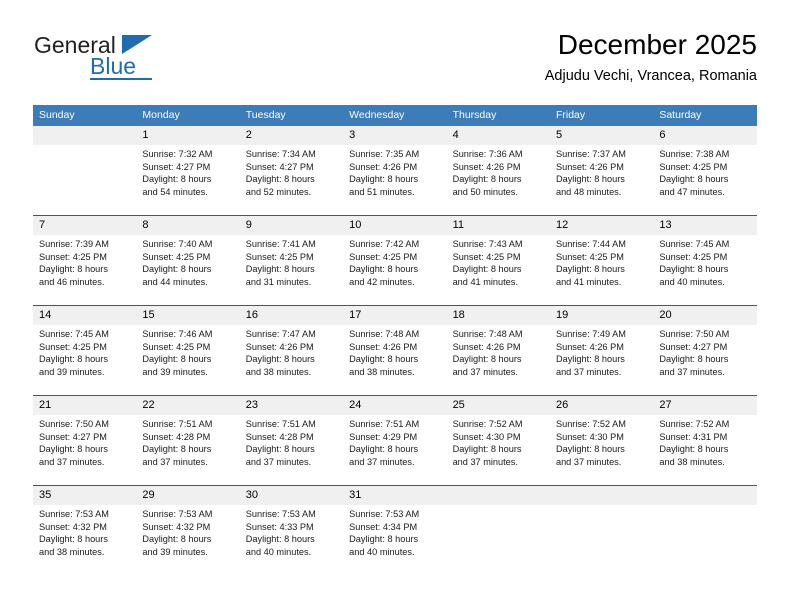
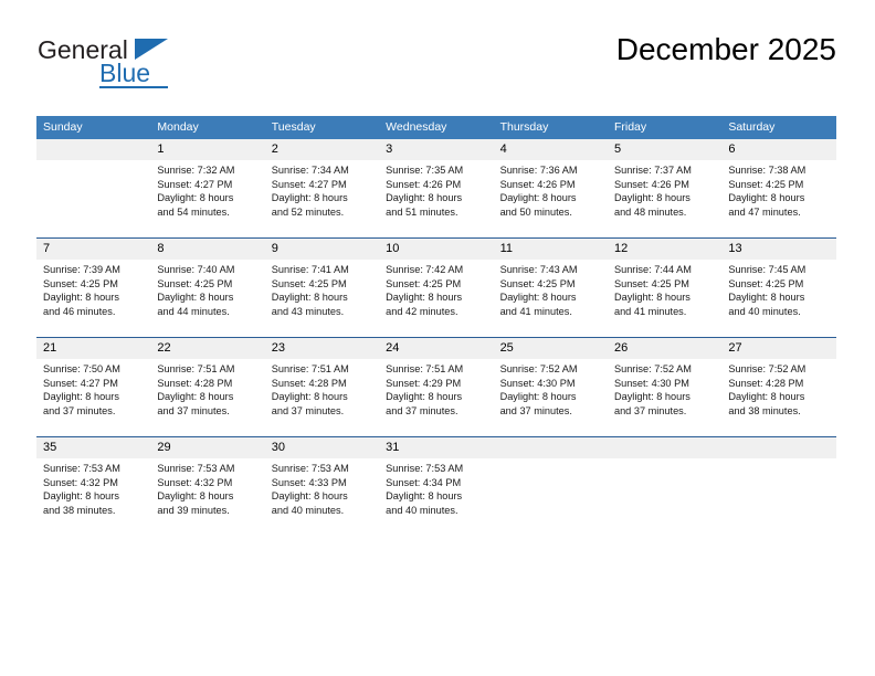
  General
  Blue
  December 2025
- Adjudu Vechi, Vrancea, Romania
  Sunday	Monday	Tuesday	Wednesday	Thursday	Friday	Saturday
  	1Sunrise: 7:32 AMSunset: 4:27 PMDaylight: 8 hoursand 54 minutes.	2Sunrise: 7:34 AMSunset: 4:27 PMDaylight: 8 hoursand 52 minutes.	3Sunrise: 7:35 AMSunset: 4:26 PMDaylight: 8 hoursand 51 minutes.	4Sunrise: 7:36 AMSunset: 4:26 PMDaylight: 8 hoursand 50 minutes.	5Sunrise: 7:37 AMSunset: 4:26 PMDaylight: 8 hoursand 48 minutes.	6Sunrise: 7:38 AMSunset: 4:25 PMDaylight: 8 hoursand 47 minutes.
- 7Sunrise: 7:39 AMSunset: 4:25 PMDaylight: 8 hoursand 46 minutes.	8Sunrise: 7:40 AMSunset: 4:25 PMDaylight: 8 hoursand 44 minutes.	9Sunrise: 7:41 AMSunset: 4:25 PMDaylight: 8 hoursand 31 minutes.	10Sunrise: 7:42 AMSunset: 4:25 PMDaylight: 8 hoursand 42 minutes.	11Sunrise: 7:43 AMSunset: 4:25 PMDaylight: 8 hoursand 41 minutes.	12Sunrise: 7:44 AMSunset: 4:25 PMDaylight: 8 hoursand 41 minutes.	13Sunrise: 7:45 AMSunset: 4:25 PMDaylight: 8 hoursand 40 minutes.
+ 7Sunrise: 7:39 AMSunset: 4:25 PMDaylight: 8 hoursand 46 minutes.	8Sunrise: 7:40 AMSunset: 4:25 PMDaylight: 8 hoursand 44 minutes.	9Sunrise: 7:41 AMSunset: 4:25 PMDaylight: 8 hoursand 43 minutes.	10Sunrise: 7:42 AMSunset: 4:25 PMDaylight: 8 hoursand 42 minutes.	11Sunrise: 7:43 AMSunset: 4:25 PMDaylight: 8 hoursand 41 minutes.	12Sunrise: 7:44 AMSunset: 4:25 PMDaylight: 8 hoursand 41 minutes.	13Sunrise: 7:45 AMSunset: 4:25 PMDaylight: 8 hoursand 40 minutes.
- 14Sunrise: 7:45 AMSunset: 4:25 PMDaylight: 8 hoursand 39 minutes.	15Sunrise: 7:46 AMSunset: 4:25 PMDaylight: 8 hoursand 39 minutes.	16Sunrise: 7:47 AMSunset: 4:26 PMDaylight: 8 hoursand 38 minutes.	17Sunrise: 7:48 AMSunset: 4:26 PMDaylight: 8 hoursand 38 minutes.	18Sunrise: 7:48 AMSunset: 4:26 PMDaylight: 8 hoursand 37 minutes.	19Sunrise: 7:49 AMSunset: 4:26 PMDaylight: 8 hoursand 37 minutes.	20Sunrise: 7:50 AMSunset: 4:27 PMDaylight: 8 hoursand 37 minutes.
- 21Sunrise: 7:50 AMSunset: 4:27 PMDaylight: 8 hoursand 37 minutes.	22Sunrise: 7:51 AMSunset: 4:28 PMDaylight: 8 hoursand 37 minutes.	23Sunrise: 7:51 AMSunset: 4:28 PMDaylight: 8 hoursand 37 minutes.	24Sunrise: 7:51 AMSunset: 4:29 PMDaylight: 8 hoursand 37 minutes.	25Sunrise: 7:52 AMSunset: 4:30 PMDaylight: 8 hoursand 37 minutes.	26Sunrise: 7:52 AMSunset: 4:30 PMDaylight: 8 hoursand 37 minutes.	27Sunrise: 7:52 AMSunset: 4:31 PMDaylight: 8 hoursand 38 minutes.
+ 21Sunrise: 7:50 AMSunset: 4:27 PMDaylight: 8 hoursand 37 minutes.	22Sunrise: 7:51 AMSunset: 4:28 PMDaylight: 8 hoursand 37 minutes.	23Sunrise: 7:51 AMSunset: 4:28 PMDaylight: 8 hoursand 37 minutes.	24Sunrise: 7:51 AMSunset: 4:29 PMDaylight: 8 hoursand 37 minutes.	25Sunrise: 7:52 AMSunset: 4:30 PMDaylight: 8 hoursand 37 minutes.	26Sunrise: 7:52 AMSunset: 4:30 PMDaylight: 8 hoursand 37 minutes.	27Sunrise: 7:52 AMSunset: 4:28 PMDaylight: 8 hoursand 38 minutes.
  35Sunrise: 7:53 AMSunset: 4:32 PMDaylight: 8 hoursand 38 minutes.	29Sunrise: 7:53 AMSunset: 4:32 PMDaylight: 8 hoursand 39 minutes.	30Sunrise: 7:53 AMSunset: 4:33 PMDaylight: 8 hoursand 40 minutes.	31Sunrise: 7:53 AMSunset: 4:34 PMDaylight: 8 hoursand 40 minutes.
